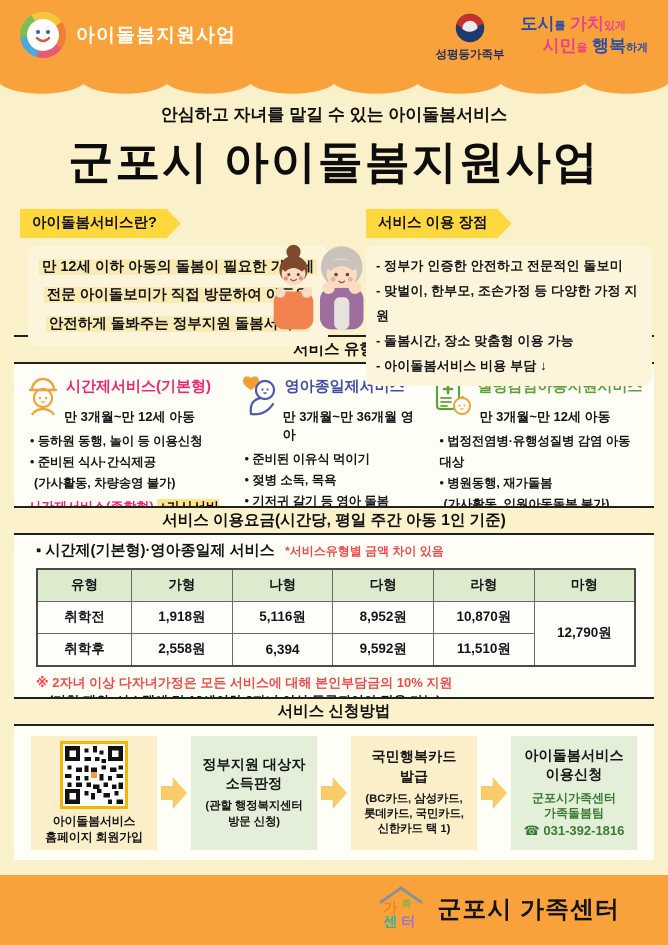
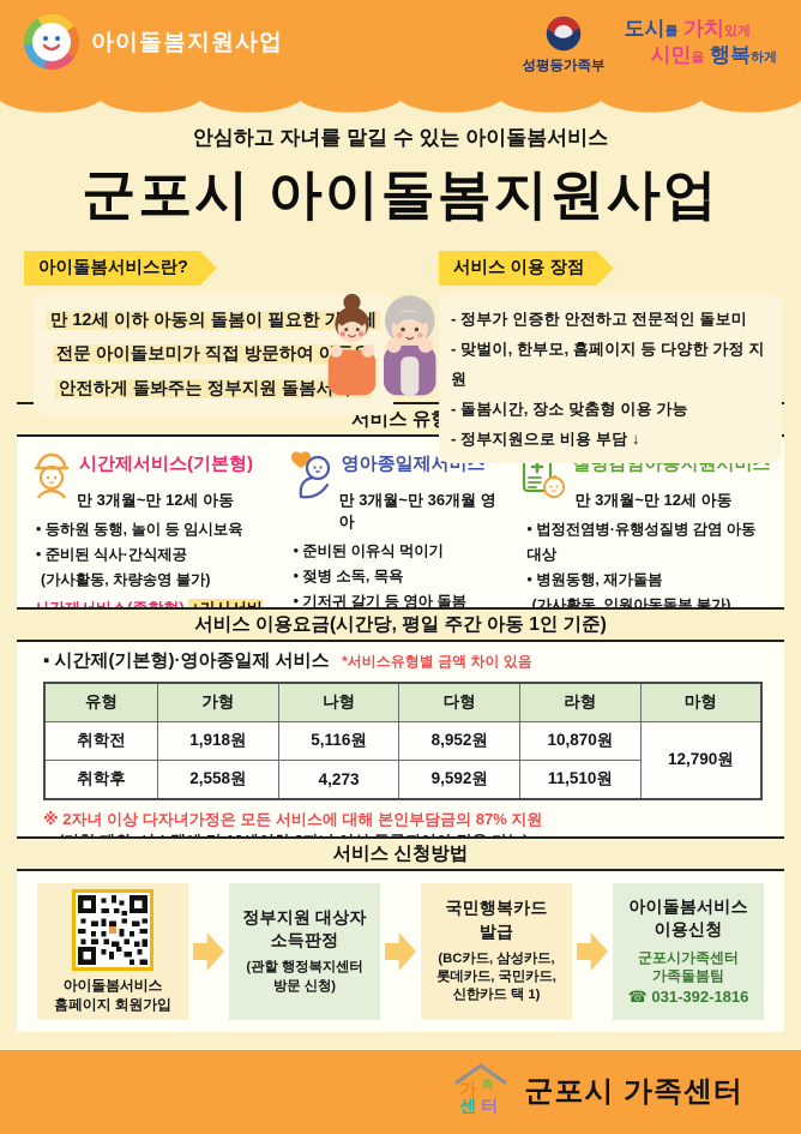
  아이돌봄지원사업
  성평등가족부
  도시를 가치있게
  시민을 행복하게
  안심하고 자녀를 맡길 수 있는 아이돌봄서비스
  군포시 아이돌봄지원사업
  아이돌봄서비스란?
  만 12세 이하 아동의 돌봄이 필요한 가
  전문 아이돌보미가 직접 방문하여 아
  안전하게 돌봐주는 정부지원 돌봄서
  서비스 이용 장점
  - 정부가 인증한 안전하고 전문적인 돌보미
- - 맞벌이, 한부모, 조손가정 등 다양한 가정 지원
+ - 맞벌이, 한부모, 홈페이지 등 다양한 가정 지원
  - 돌봄시간, 장소 맞춤형 이용 가능
- - 아이돌봄서비스 비용 부담 ↓
+ - 정부지원으로 비용 부담 ↓
  서비스 유
  시간제서비스(기본형)
  만 3개월~만 12세 아동
- • 등하원 동행, 놀이 등 이용신청
+ • 등하원 동행, 놀이 등 임시보육
  • 준비된 식사·간식제공
  (가사활동, 차량송영 불가)
  영아종일제서비스
  만 3개월~만 36개월 영아
  • 준비된 이유식 먹이기
  • 젖병 소독, 목욕
  • 기저귀 갈기 등 영아 돌봄
  질병감염아동지원서비스
  만 3개월~만 12세 아동
  • 법정전염병·유행성질병 감염 아동 대상
  • 병원동행, 재가돌봄
  (가사활동, 입원아동돌봄 불가)
  서비스 이용요금(시간당, 평일 주간 아동 1인 기준)
  ▪ 시간제(기본형)·영아종일제 서비스 *서비스유형별 금액 차이 있음
  유형	가형	나형	다형	라형	마형
  취학전	1,918원	5,116원	8,952원	10,870원	12,790원
- 취학후	2,558원	6,394	9,592원	11,510원
+ 취학후	2,558원	4,273	9,592원	11,510원
- ※ 2자녀 이상 다자녀가정은 모든 서비스에 대해 본인부담금의 10% 지원
+ ※ 2자녀 이상 다자녀가정은 모든 서비스에 대해 본인부담금의 87% 지원
  서비스 신청방법
  아이돌봄서비스
  홈페이지 회원가입
  정부지원 대상자
  소득판정
  (관할 행정복지센터
  방문 신청)
  국민행복카드
  발급
  (BC카드, 삼성카드,
  롯데카드, 국민카드,
  신한카드 택 1)
  아이돌봄서비스
  이용신청
  군포시가족센터
  가족돌봄팀
  ☎ 031-392-1816
  가
  족
  센
  터
  군포시 가족센터
